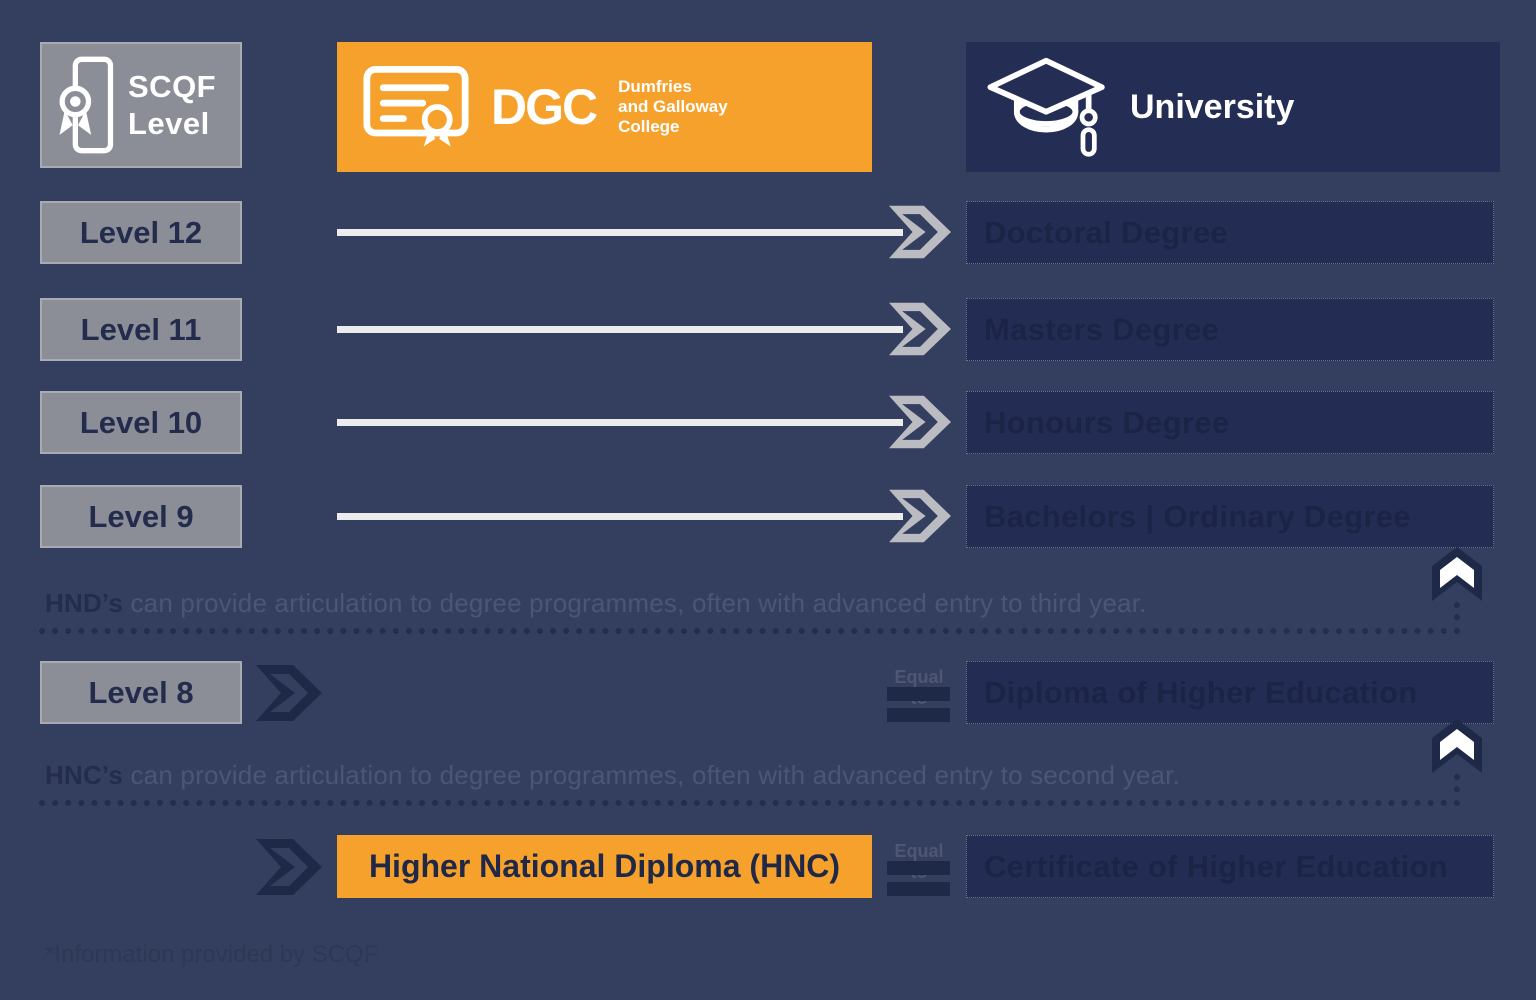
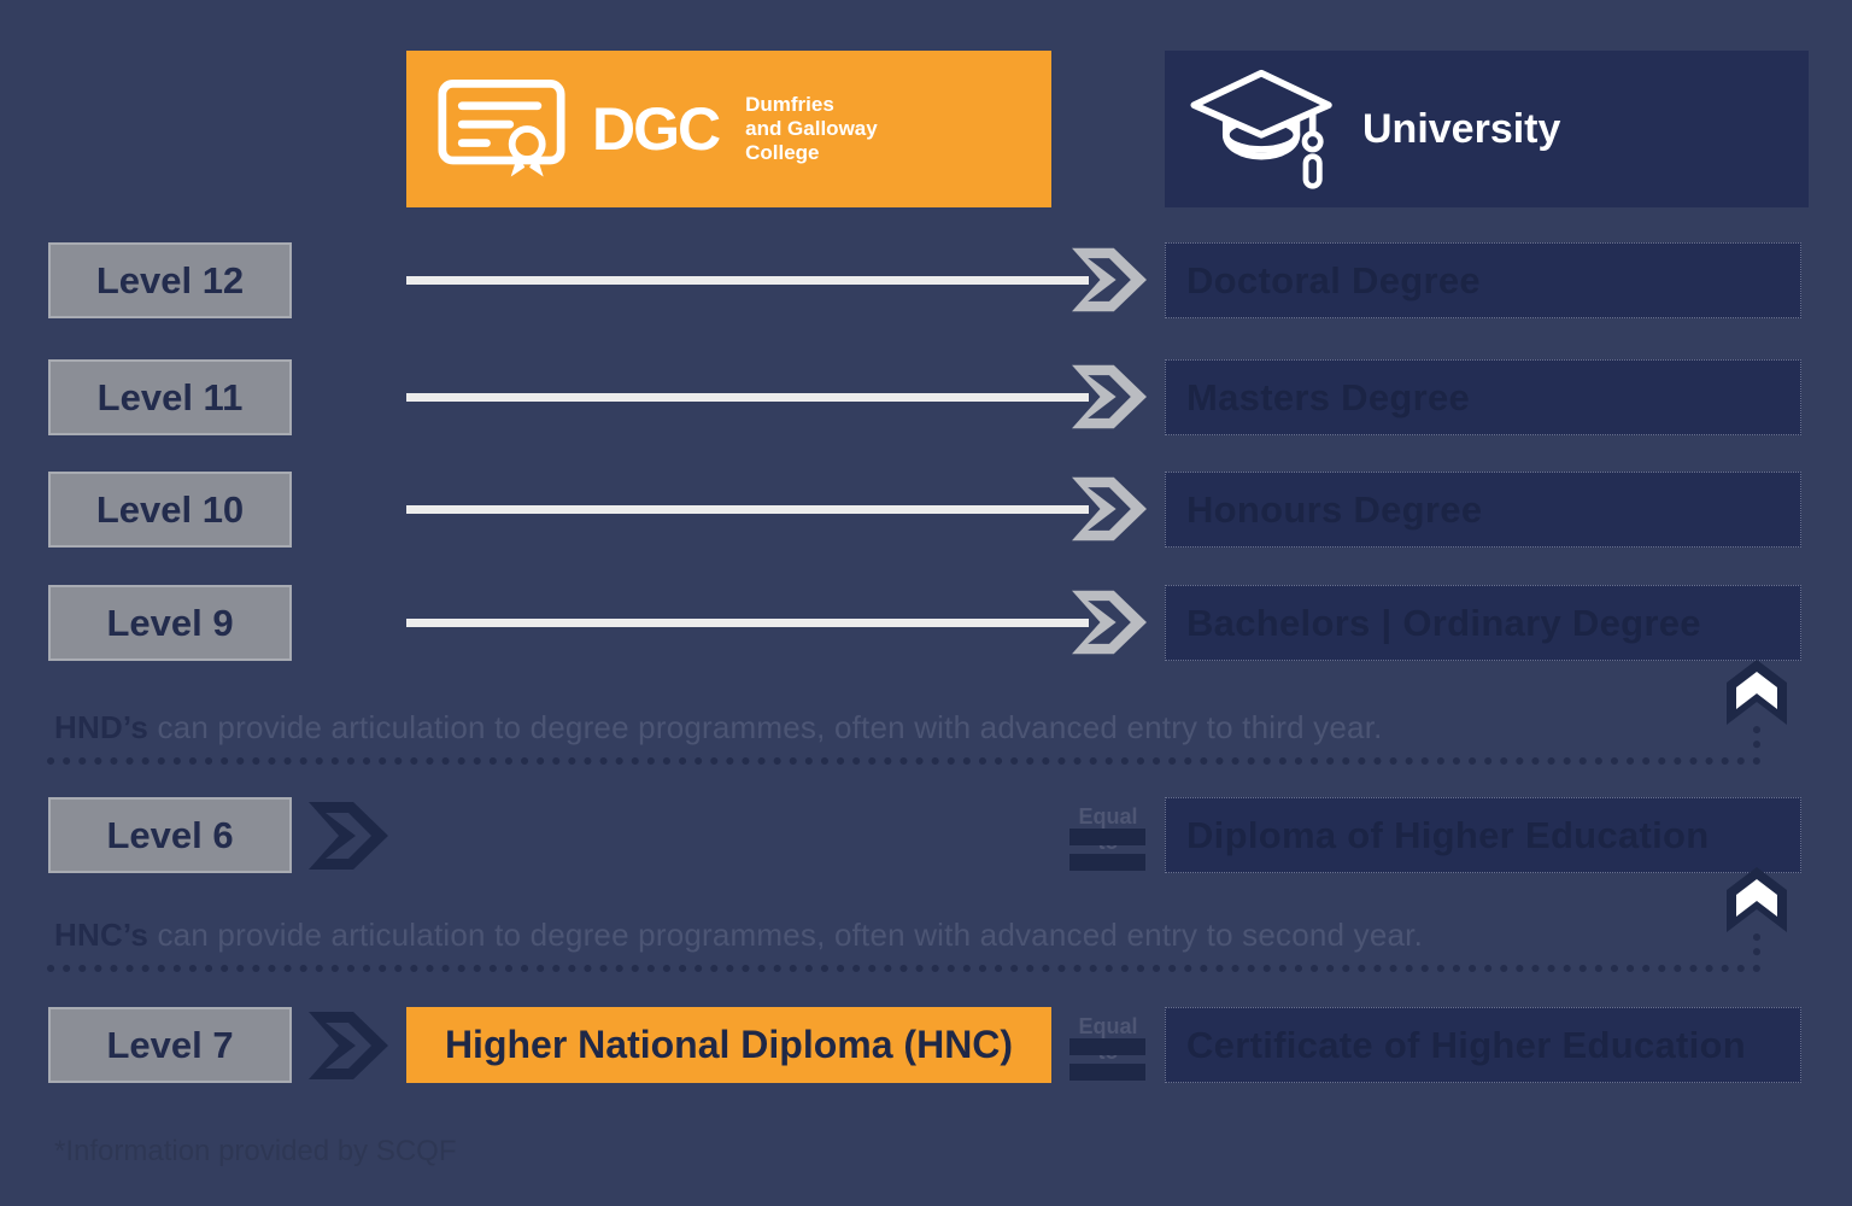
- SCQF
- Level
  DGC
  Dumfries
  and Galloway
  College
  University
  Level 12
  Level 11
  Level 10
  Level 9
  can provide articulation to degree programmes, often with advanced entry to third year.
- Level 8
+ Level 6
  Equal
  can provide articulation to degree programmes, often with advanced entry to second year.
+ Level 7
  Higher National Diploma (HNC)
  Equal
